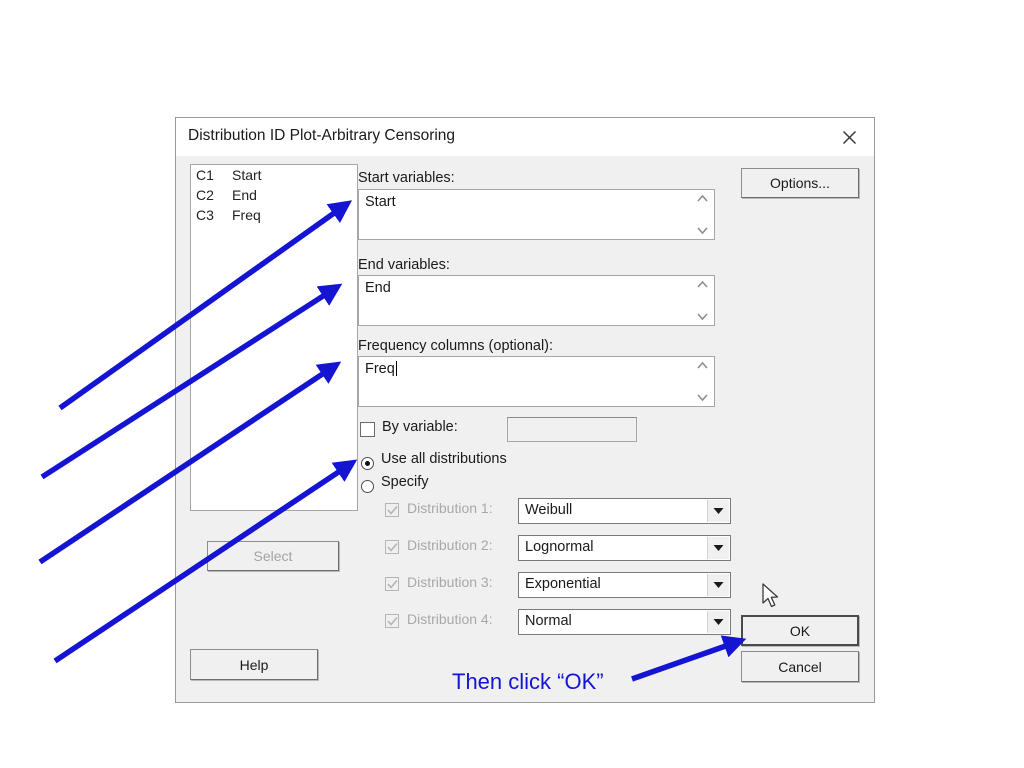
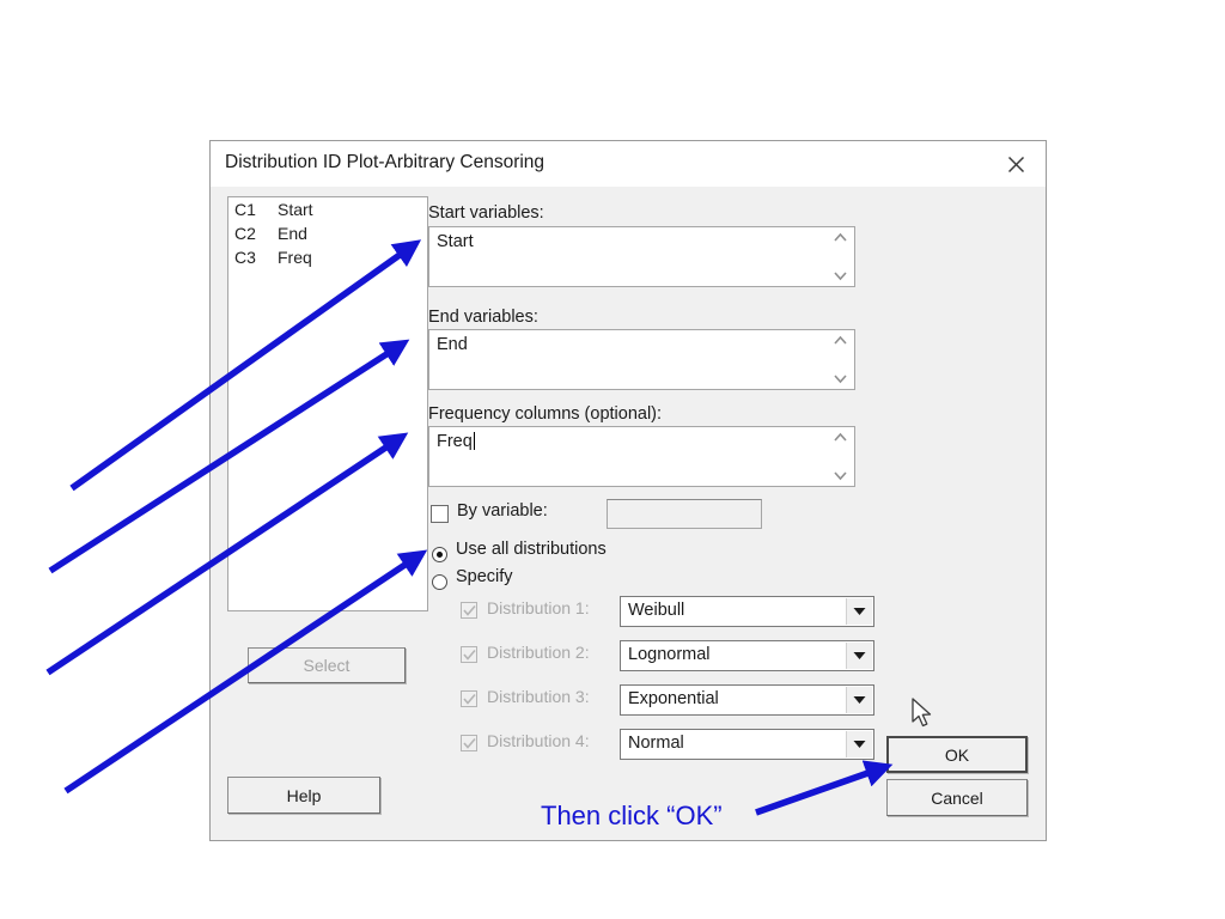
  Distribution ID Plot-Arbitrary Censoring
  C1
  Start
  C2
  End
  C3
  Freq
  Select
  Help
- Options...
  Start variables:
  Start
  End variables:
  End
  Frequency columns (optional):
  Freq
  By variable:
  Use all distributions
  Specify
  Distribution 1:
  Weibull
  Distribution 2:
  Lognormal
  Distribution 3:
  Exponential
  Distribution 4:
  Normal
  OK
  Cancel
  Then click “OK”
